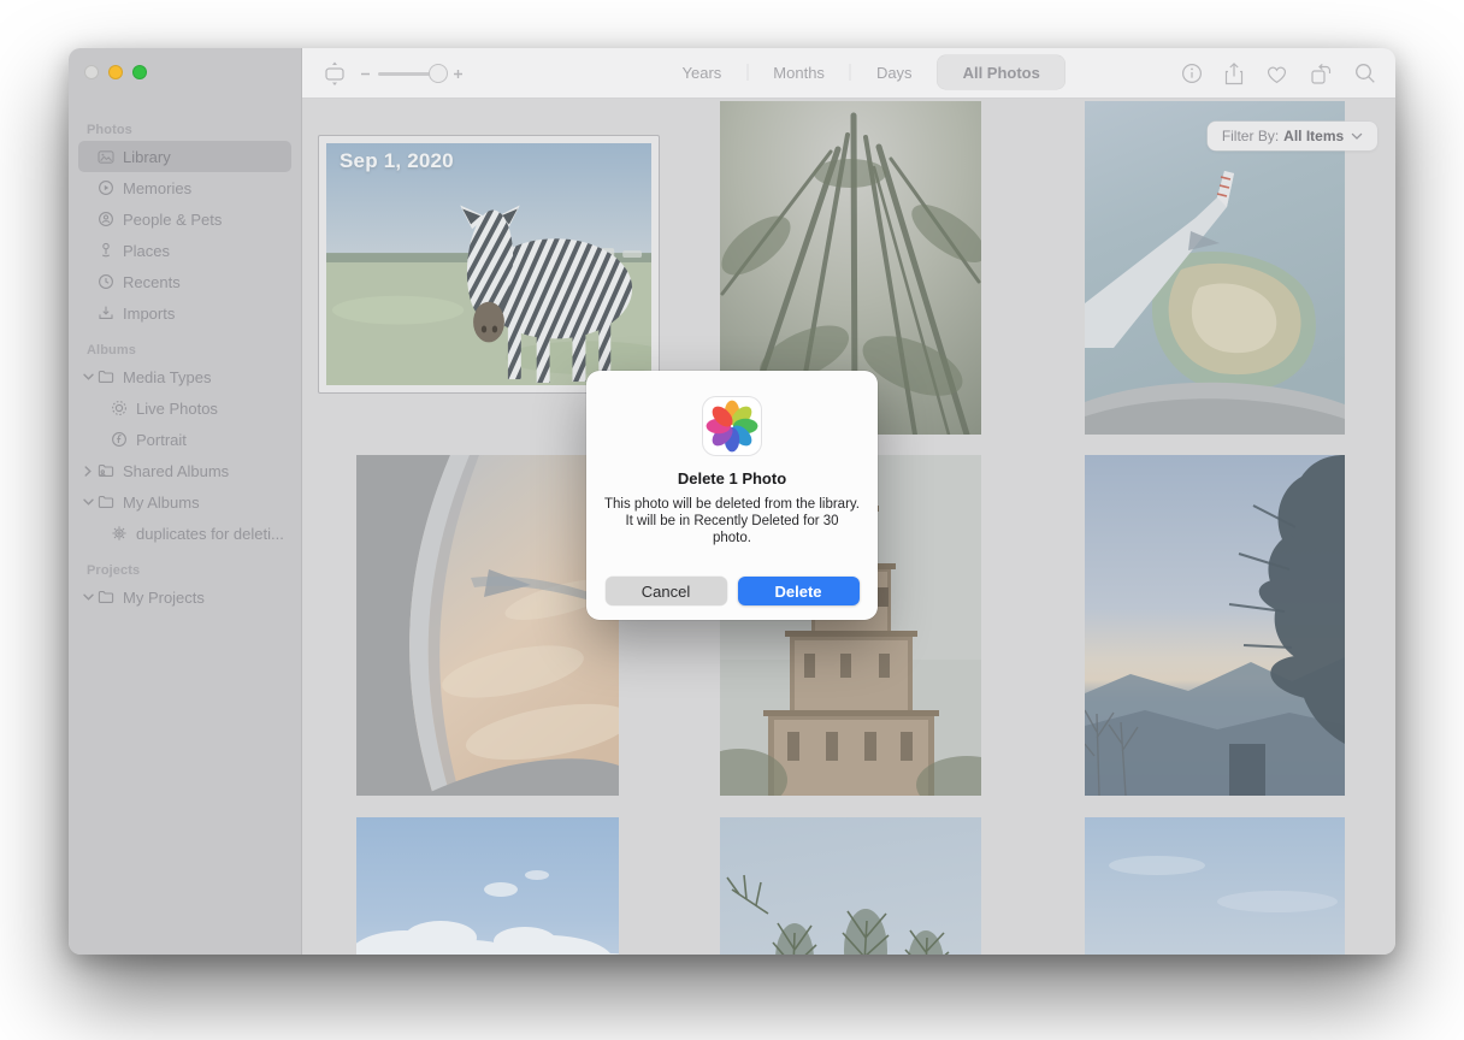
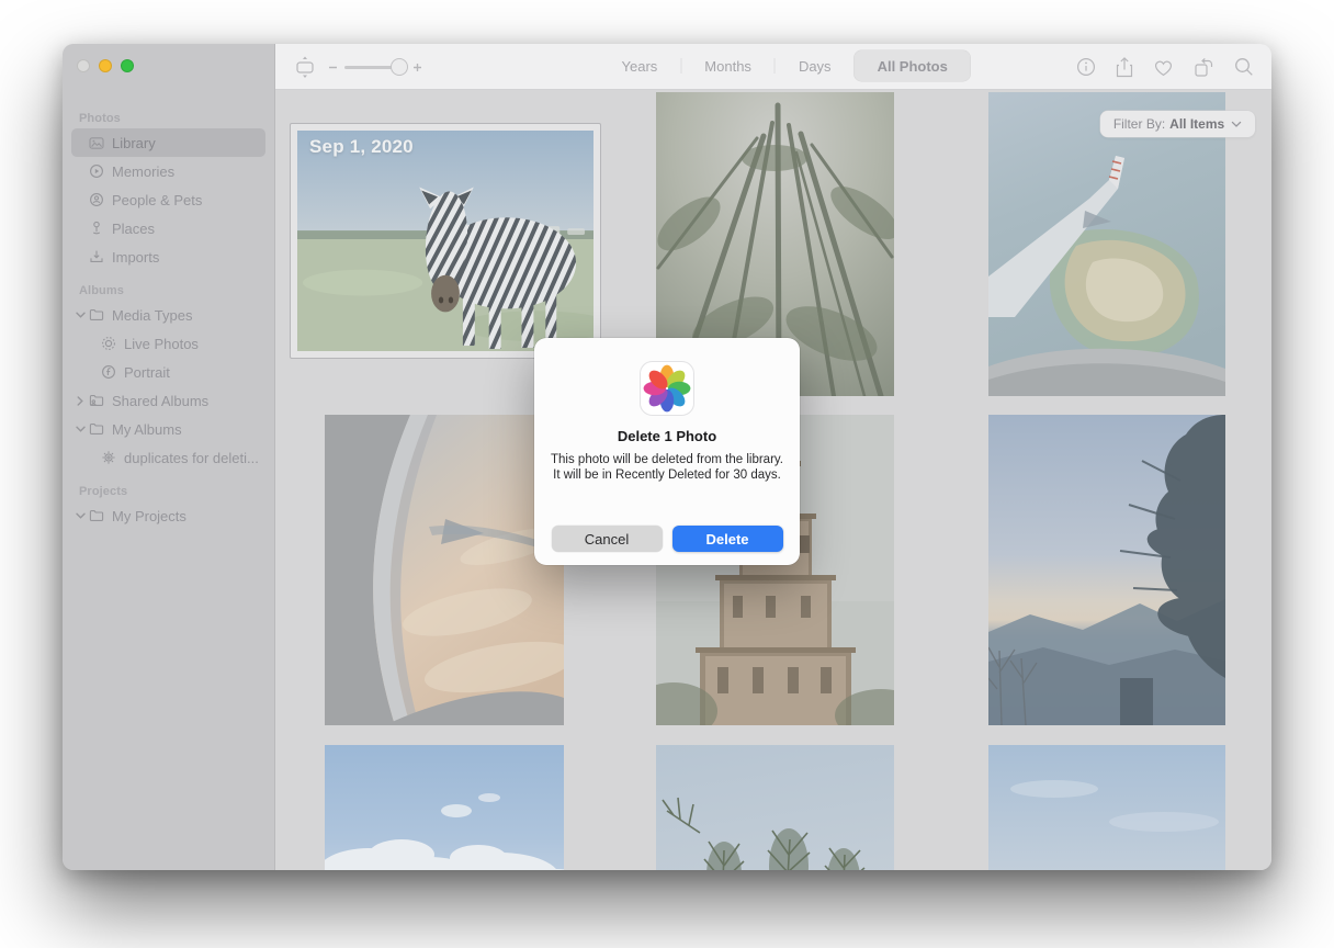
  Photos
  Library
  Memories
  People & Pets
  Places
- Recents
  Imports
  Albums
  Media Types
  Live Photos
  Portrait
  Shared Albums
  My Albums
  duplicates for deleti...
  Projects
  My Projects
  Years
  Months
  Days
  All Photos
  Filter By:
  All Items
  Sep 1, 2020
  Delete 1 Photo
- This photo will be deleted from the library. It will be in Recently Deleted for 30 photo.
+ This photo will be deleted from the library. It will be in Recently Deleted for 30 days.
  Cancel
  Delete
